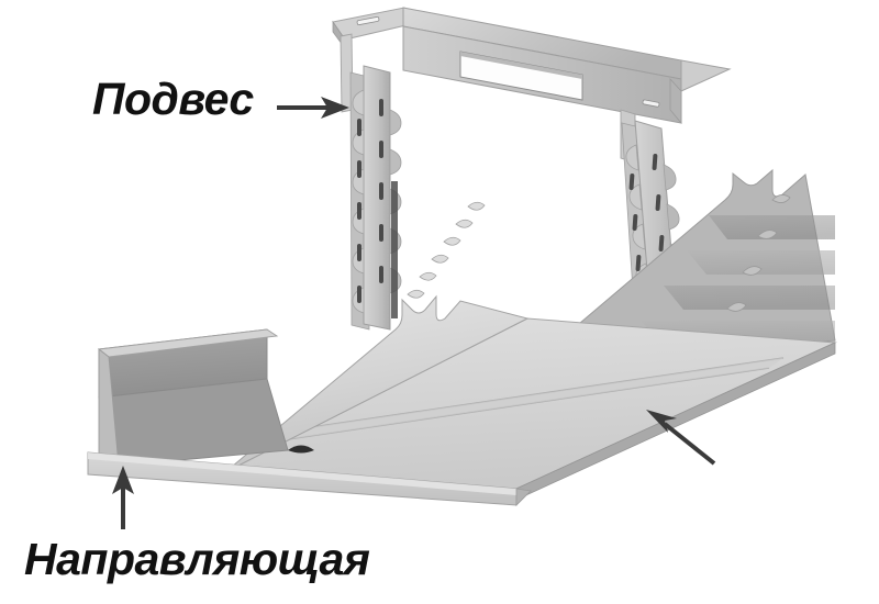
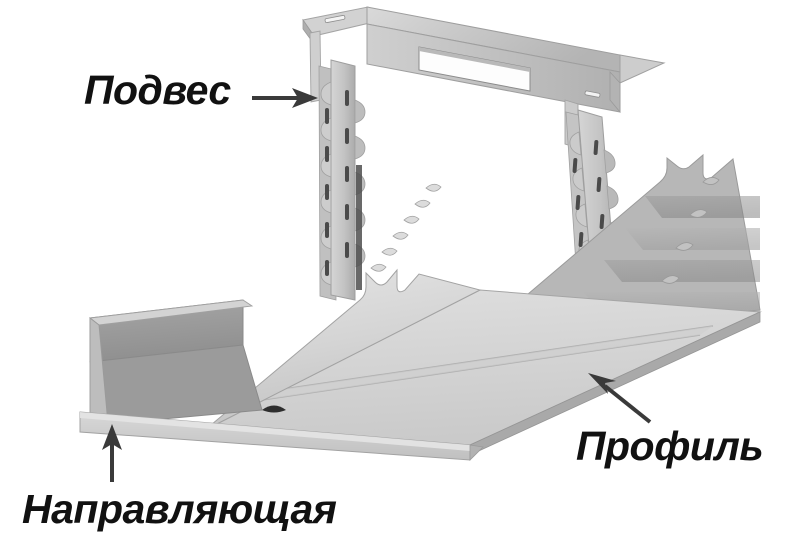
  Подвес
  Направляющая
+ Профиль
